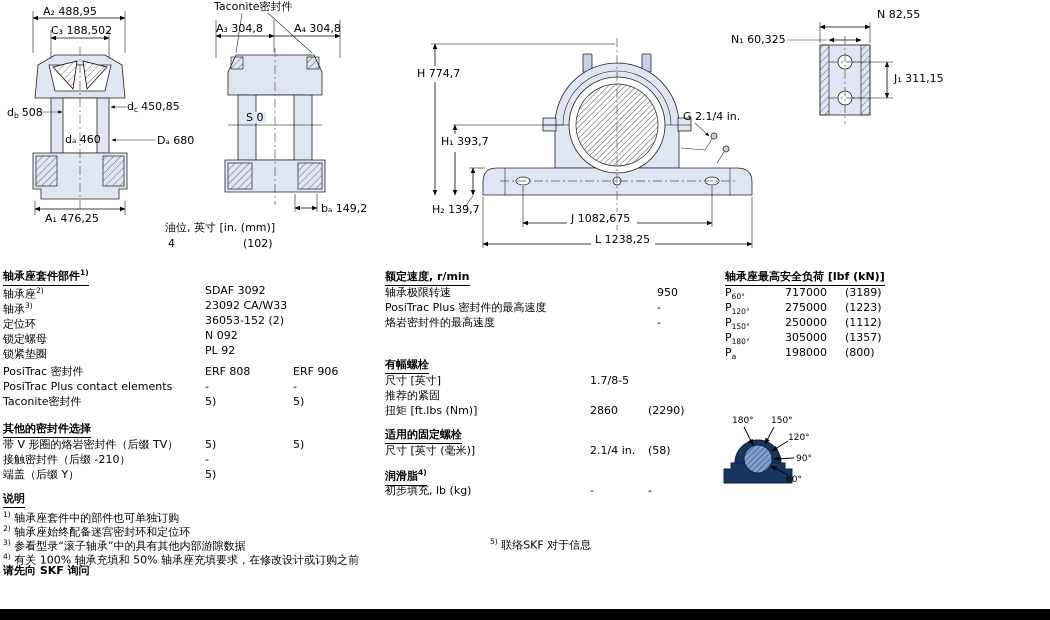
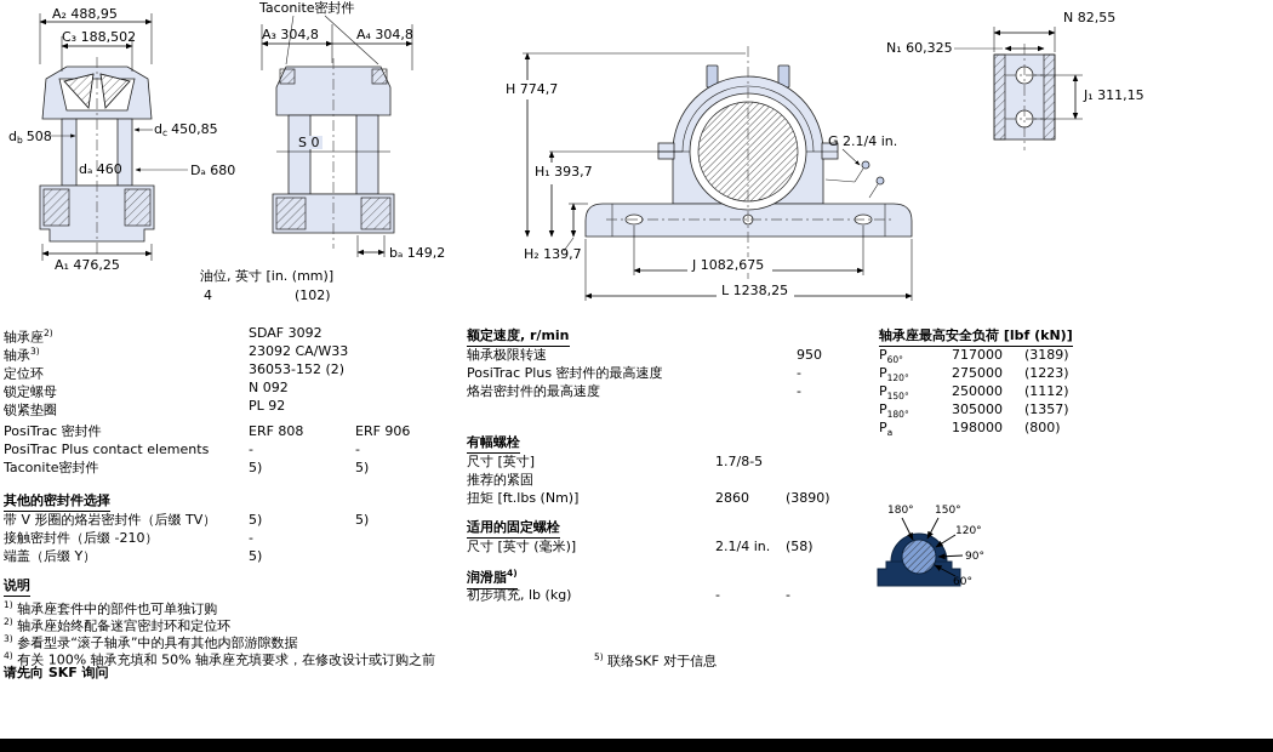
  A₂ 488,95
  C₃ 188,502
  db 508
  dₐ 460
  dc 450,85
  Dₐ 680
  A₁ 476,25
  Taconite密封件
  A₃ 304,8
  A₄ 304,8
  S 0
  bₐ 149,2
  油位, 英寸 [in. (mm)]
  4
  (102)
  H 774,7
  H₁ 393,7
  H₂ 139,7
  G 2.1/4 in.
  J 1082,675
  L 1238,25
  N 82,55
  N₁ 60,325
  J₁ 311,15
- 轴承座套件部件1)
  轴承座2)
  SDAF 3092
  轴承3)
  23092 CA/W33
  定位环
  36053-152 (2)
  锁定螺母
  N 092
  锁紧垫圈
  PL 92
  PosiTrac 密封件
  ERF 808
  ERF 906
  PosiTrac Plus contact elements
  -
  -
  Taconite密封件
  5)
  5)
  其他的密封件选择
  带 V 形圈的烙岩密封件（后缀 TV）
  5)
  5)
  接触密封件（后缀 -210）
  -
  端盖（后缀 Y）
  5)
  说明
  1) 轴承座套件中的部件也可单独订购
  2) 轴承座始终配备迷宫密封环和定位环
  3) 参看型录“滚子轴承”中的具有其他内部游隙数据
  4) 有关 100% 轴承充填和 50% 轴承座充填要求，在修改设计或订购之前
  请先向 SKF 询问
  额定速度, r/min
  轴承极限转速
  950
  PosiTrac Plus 密封件的最高速度
  -
  烙岩密封件的最高速度
  -
  有幅螺栓
  尺寸 [英寸]
  1.7/8-5
  推荐的紧固
  扭矩 [ft.lbs (Nm)]
  2860
- (2290)
+ (3890)
  适用的固定螺栓
  尺寸 [英寸 (毫米)]
  2.1/4 in.
  (58)
  润滑脂4)
  初步填充, lb (kg)
  -
  -
  5) 联络SKF 对于信息
  轴承座最高安全负荷 [lbf (kN)]
  P60°
  717000
  (3189)
  P120°
  275000
  (1223)
  P150°
  250000
  (1112)
  P180°
  305000
  (1357)
  Pa
  198000
  (800)
  180°
  150°
  120°
  90°
  60°
